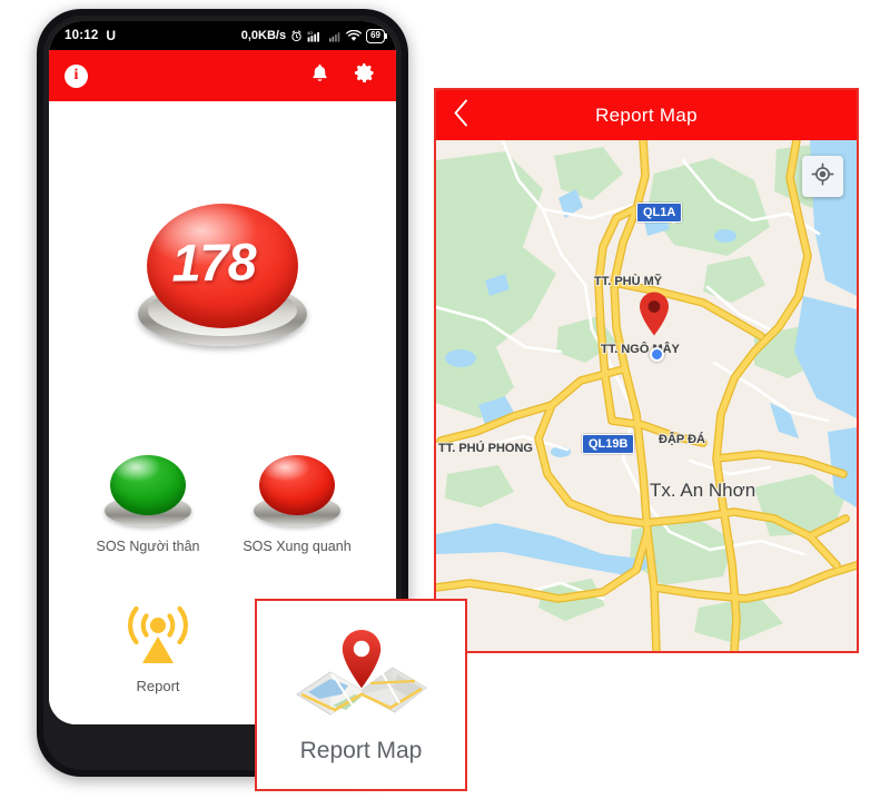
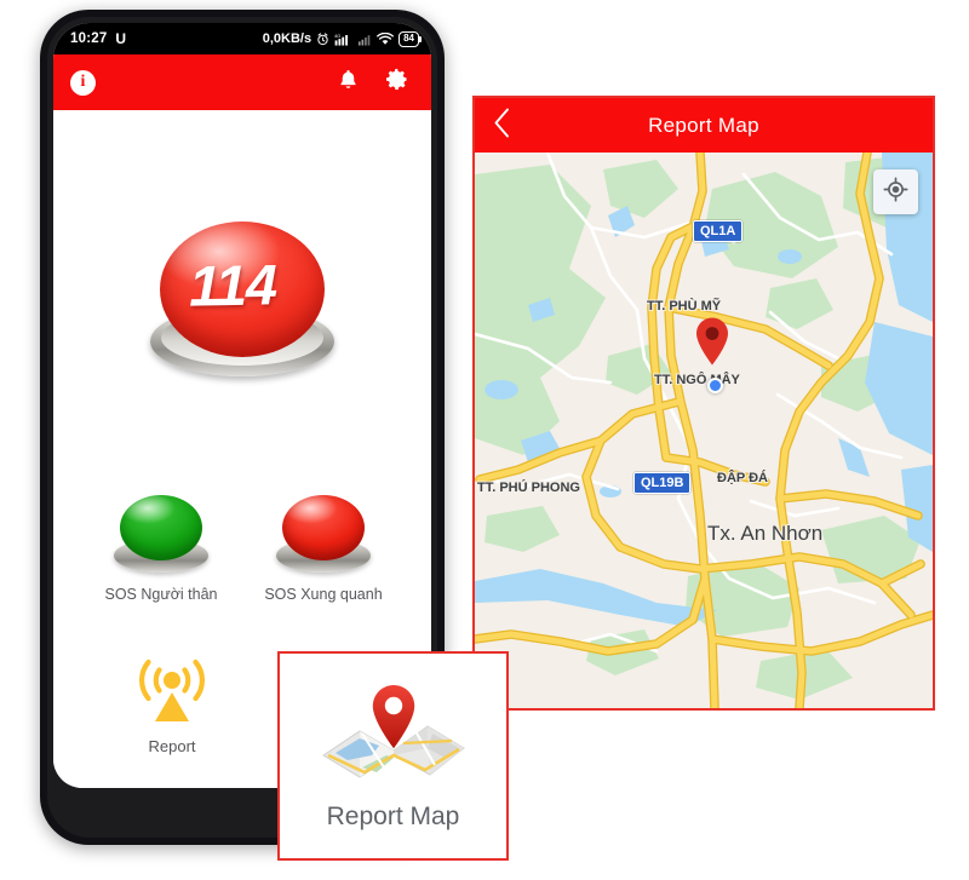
- 10:12
+ 10:27
  U
  0,0KB/s
- 69
+ 84
  i
- 178
+ 114
  SOS Người thân
  SOS Xung quanh
  Report
  Report Map
  TT. PHÙ MỸ
  TT. NGÔÂY
  TT. PHÚ PHONG
  ĐẬP ĐÁ
  Tx. An Nhơn
  QL1A
  QL19B
  Report Map
